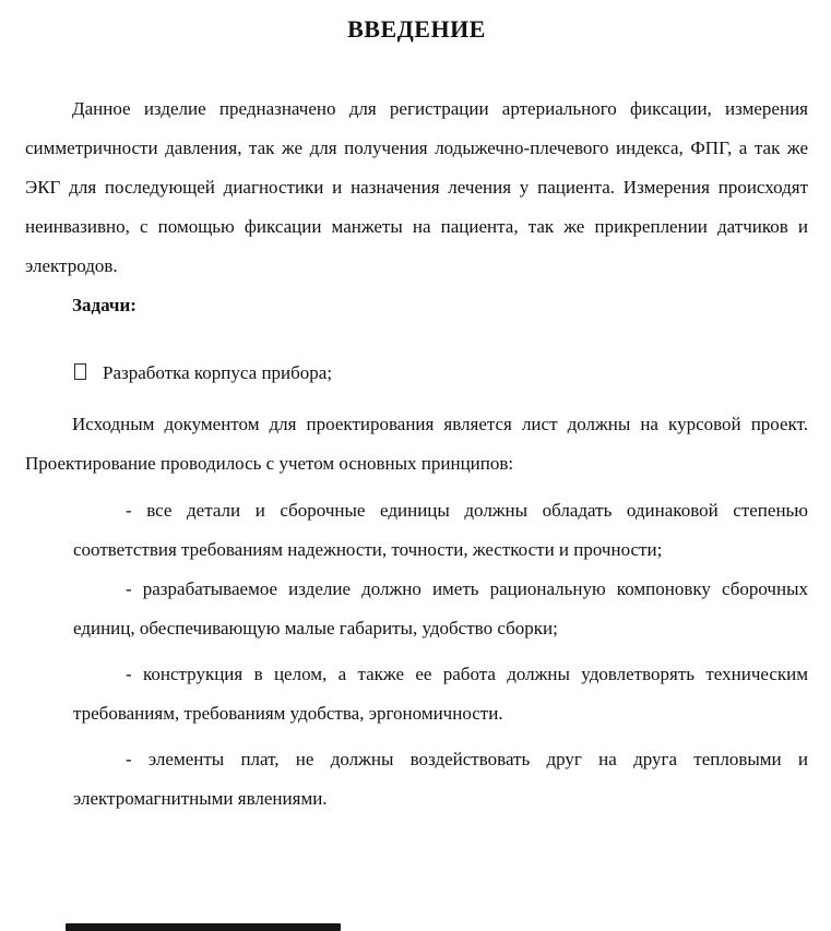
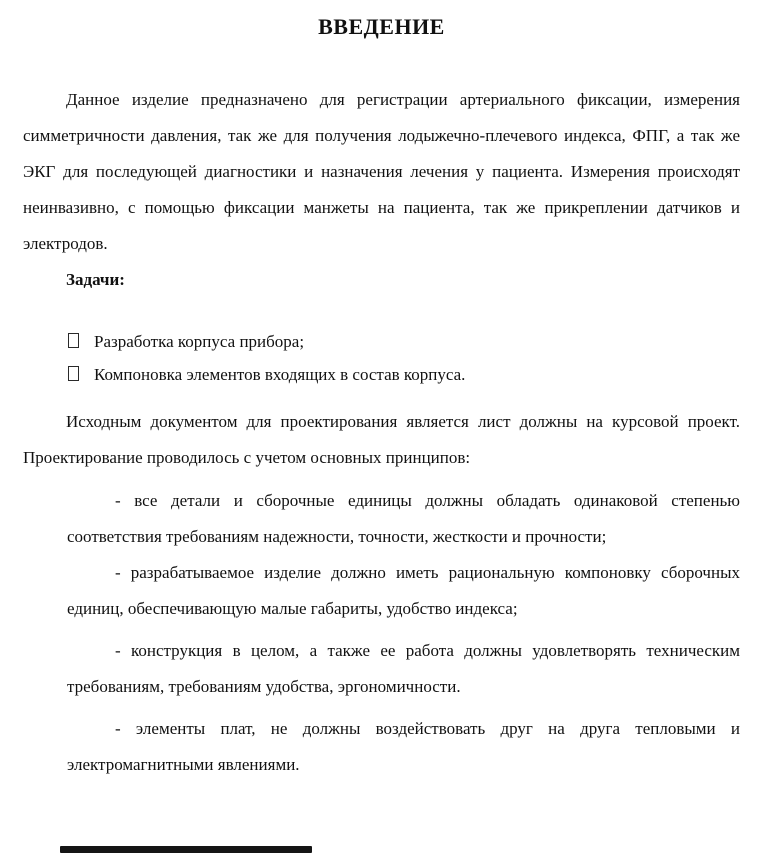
  ВВЕДЕНИЕ
  Данное изделие предназначено для регистрации артериального фиксации, измерения симметричности давления, так же для получения лодыжечно-плечевого индекса, ФПГ, а так же ЭКГ для последующей диагностики и назначения лечения у пациента. Измерения происходят неинвазивно, с помощью фиксации манжеты на пациента, так же прикреплении датчиков и электродов.
  Задачи:
  Разработка корпуса прибора;
+ Компоновка элементов входящих в состав корпуса.
  Исходным документом для проектирования является лист должны на курсовой проект. Проектирование проводилось с учетом основных принципов:
  - все детали и сборочные единицы должны обладать одинаковой степенью соответствия требованиям надежности, точности, жесткости и прочности;
- - разрабатываемое изделие должно иметь рациональную компоновку сборочных единиц, обеспечивающую малые габариты, удобство сборки;
+ - разрабатываемое изделие должно иметь рациональную компоновку сборочных единиц, обеспечивающую малые габариты, удобство индекса;
  - конструкция в целом, а также ее работа должны удовлетворять техническим требованиям, требованиям удобства, эргономичности.
  - элементы плат, не должны воздействовать друг на друга тепловыми и электромагнитными явлениями.
